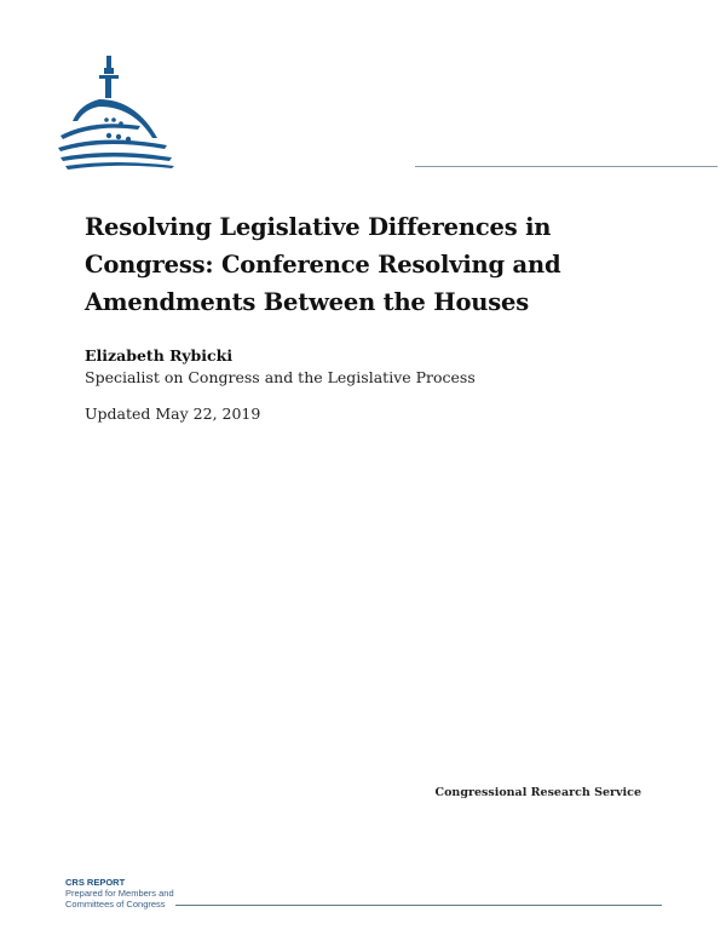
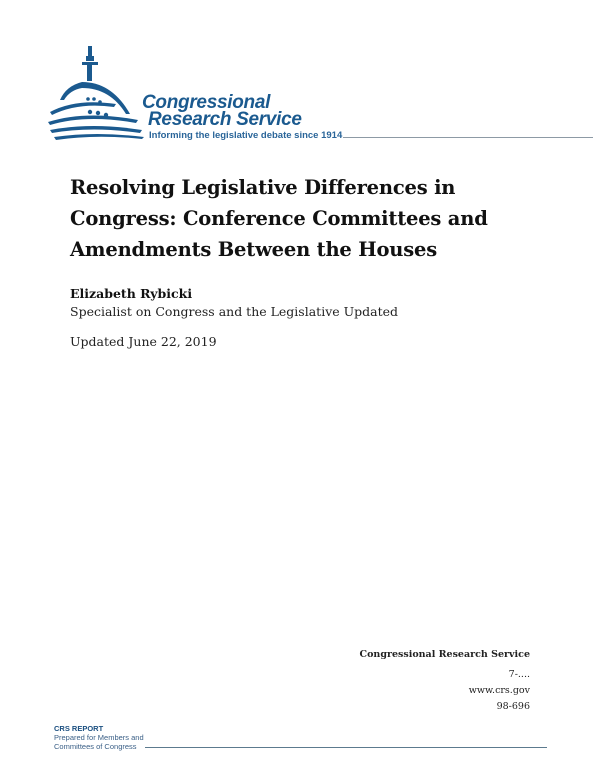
+ Congressional
+ Research Service
+ Informing the legislative debate since 1914
- Resolving Legislative Differences in Congress: Conference Resolving and Amendments Between the Houses
+ Resolving Legislative Differences in Congress: Conference Committees and Amendments Between the Houses
  Elizabeth Rybicki
- Specialist on Congress and the Legislative Process
+ Specialist on Congress and the Legislative Updated
- Updated May 22, 2019
+ Updated June 22, 2019
  Congressional Research Service
+ 7-....
+ www.crs.gov
+ 98-696
  CRS REPORT
  Prepared for Members and
  Committees of Congress
